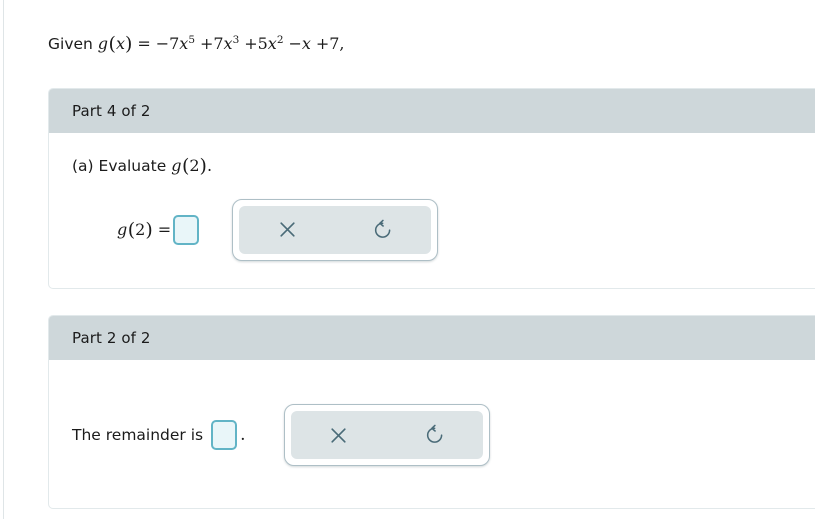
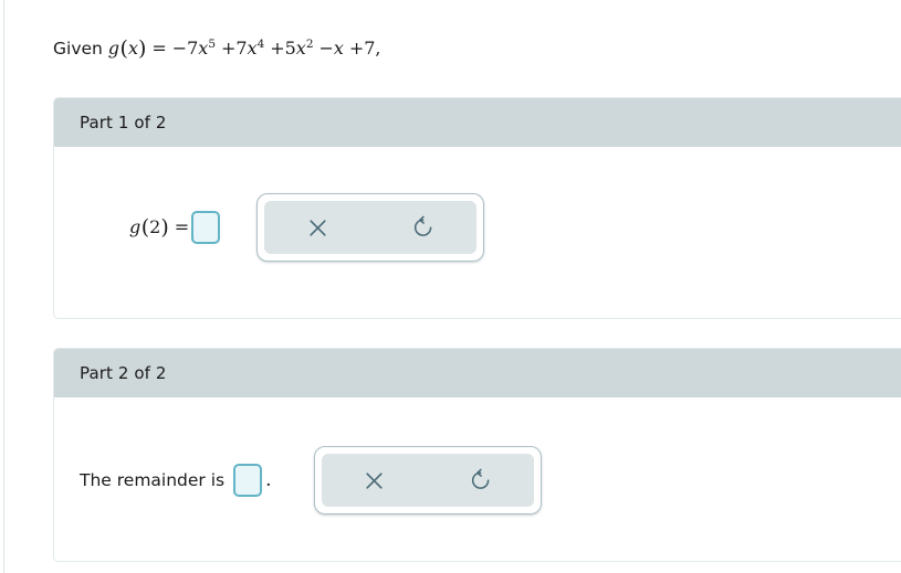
- Given g(x) = −7x5 +7x3 +5x2 −x +7,
+ Given g(x) = −7x5 +7x4 +5x2 −x +7,
- Part 4 of 2
+ Part 1 of 2
- (a) Evaluate g(2).
  g(2) =
  Part 2 of 2
  The remainder is
  .
